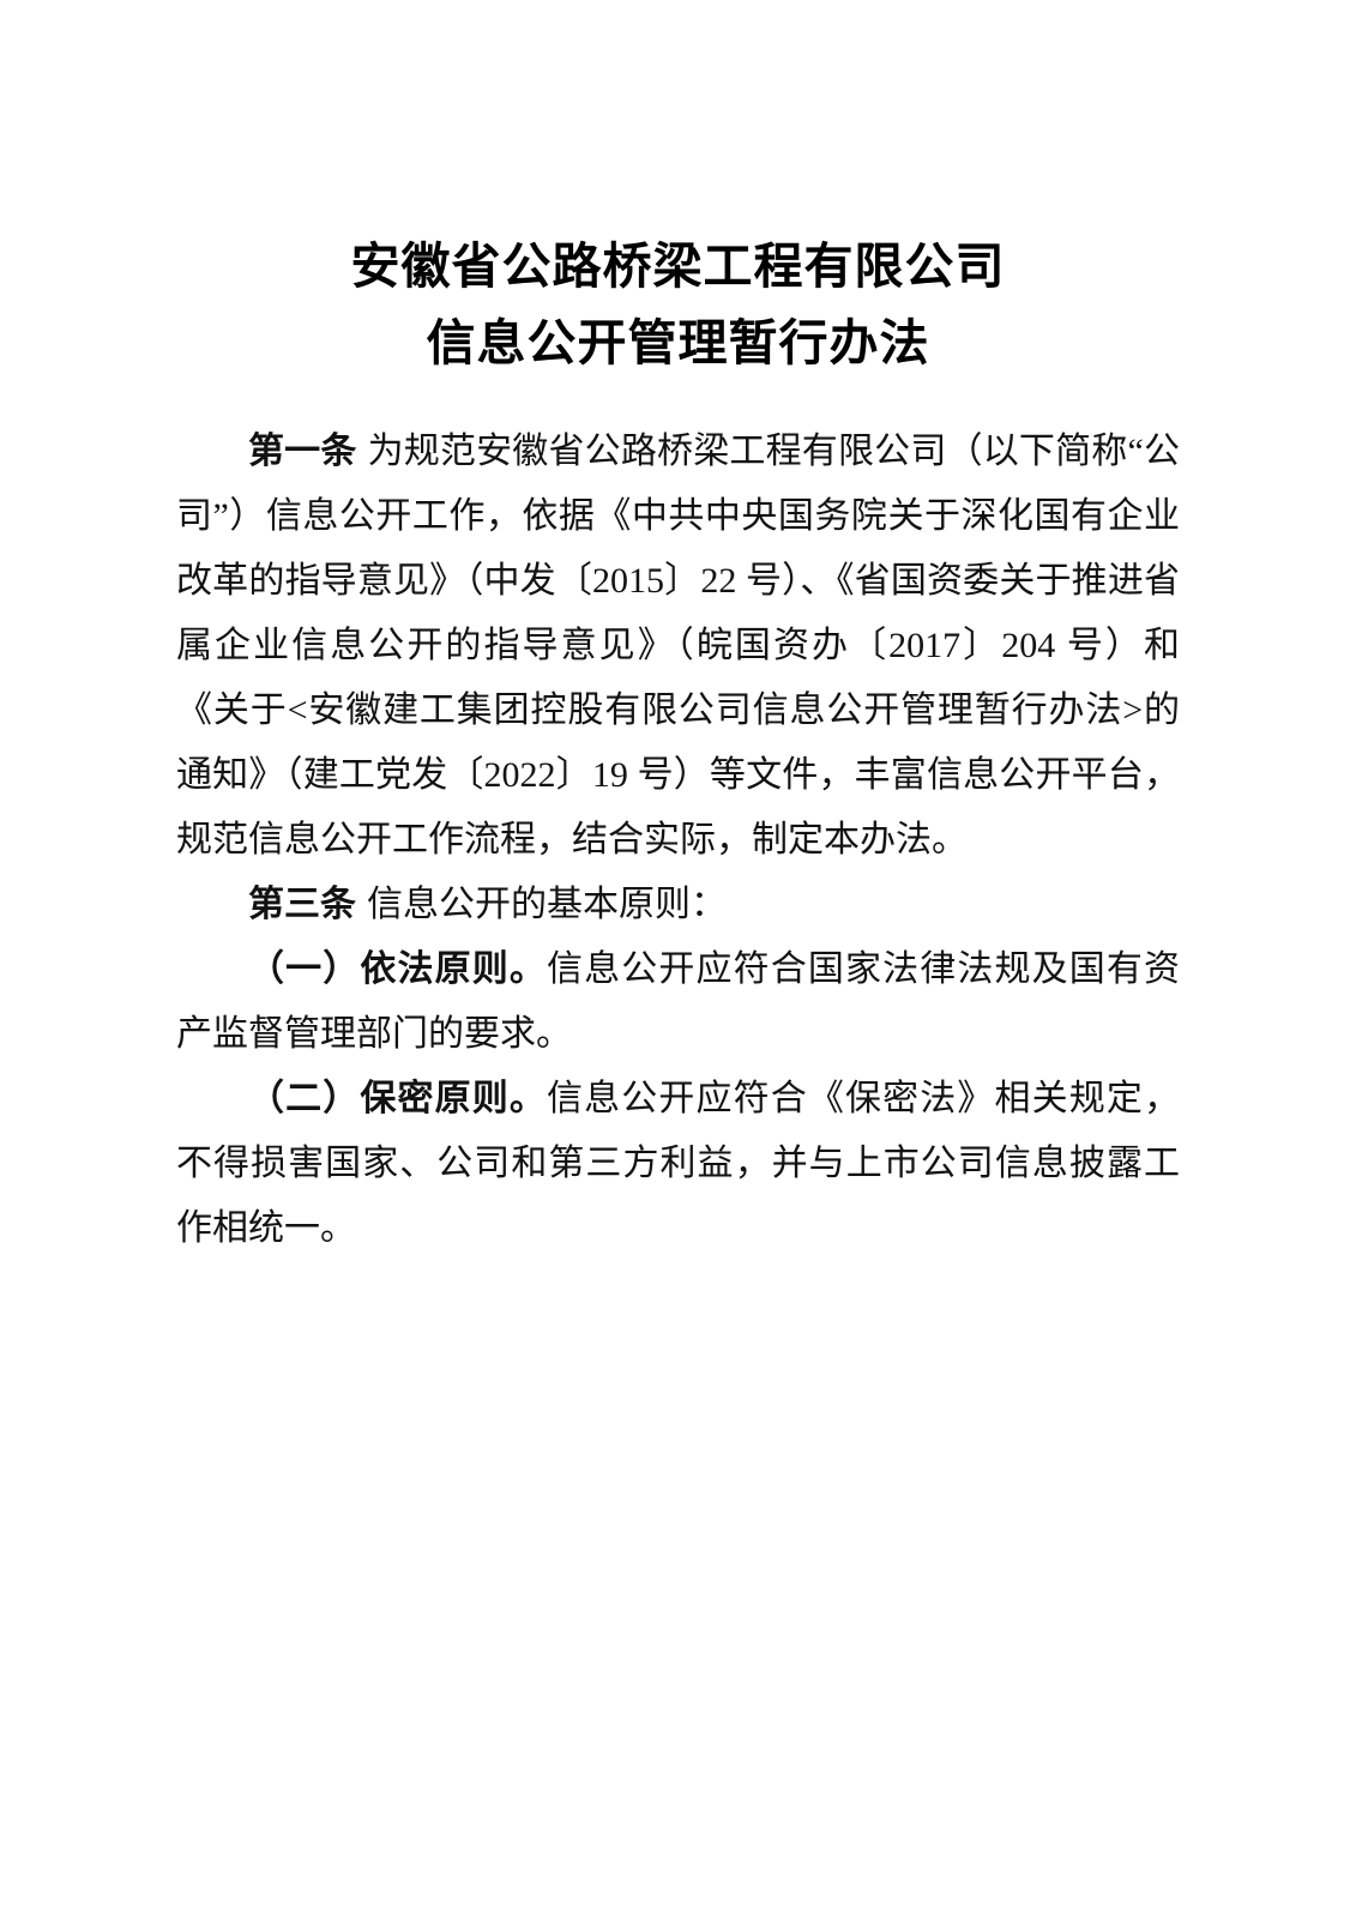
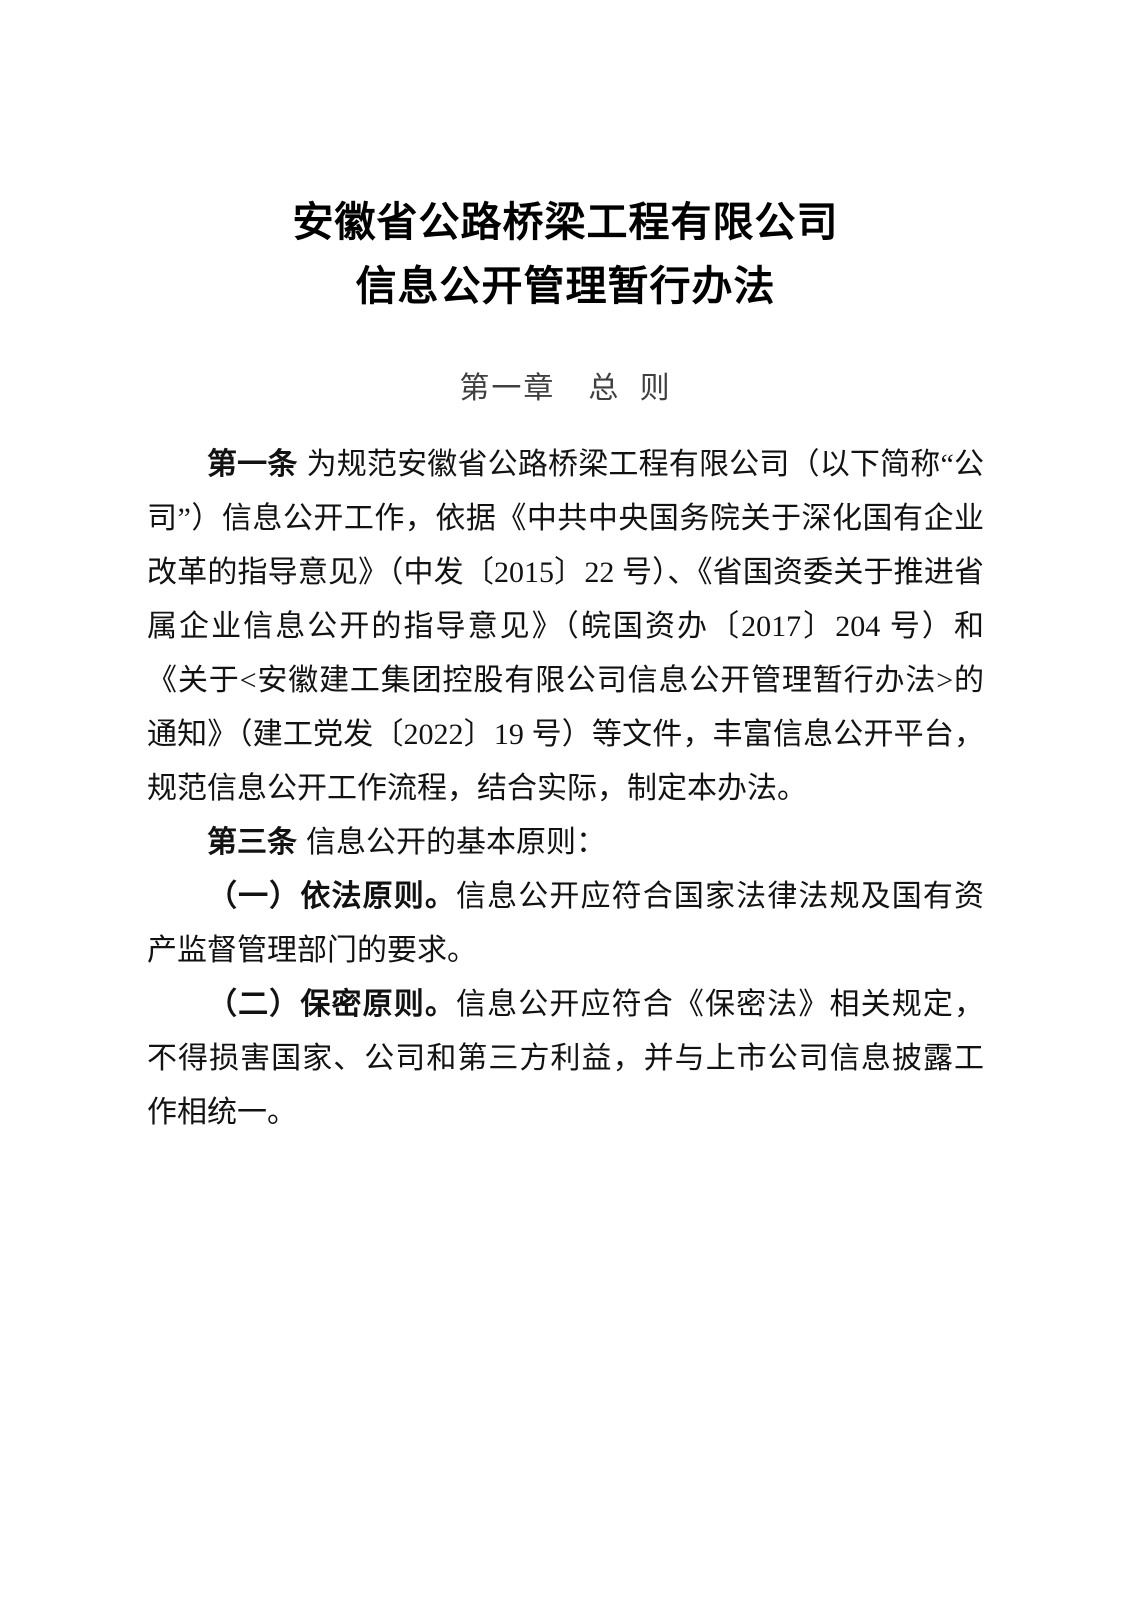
  安徽省公路桥梁工程有限公司
  信息公开管理暂行办法
+ 第一章 总 则
  第一条 为规范安徽省公路桥梁工程有限公司（以下简称“公司”）信息公开工作，依据《中共中央国务院关于深化国有企业改革的指导意见》（中发〔2015〕22 号）、《省国资委关于推进省属企业信息公开的指导意见》（皖国资办〔2017〕204 号）和《关于<安徽建工集团控股有限公司信息公开管理暂行办法>的通知》（建工党发〔2022〕19 号）等文件，丰富信息公开平台，规范信息公开工作流程，结合实际，制定本办法。
  第三条 信息公开的基本原则：
  （一）依法原则。信息公开应符合国家法律法规及国有资产监督管理部门的要求。
  （二）保密原则。信息公开应符合《保密法》相关规定，不得损害国家、公司和第三方利益，并与上市公司信息披露工作相统一。
